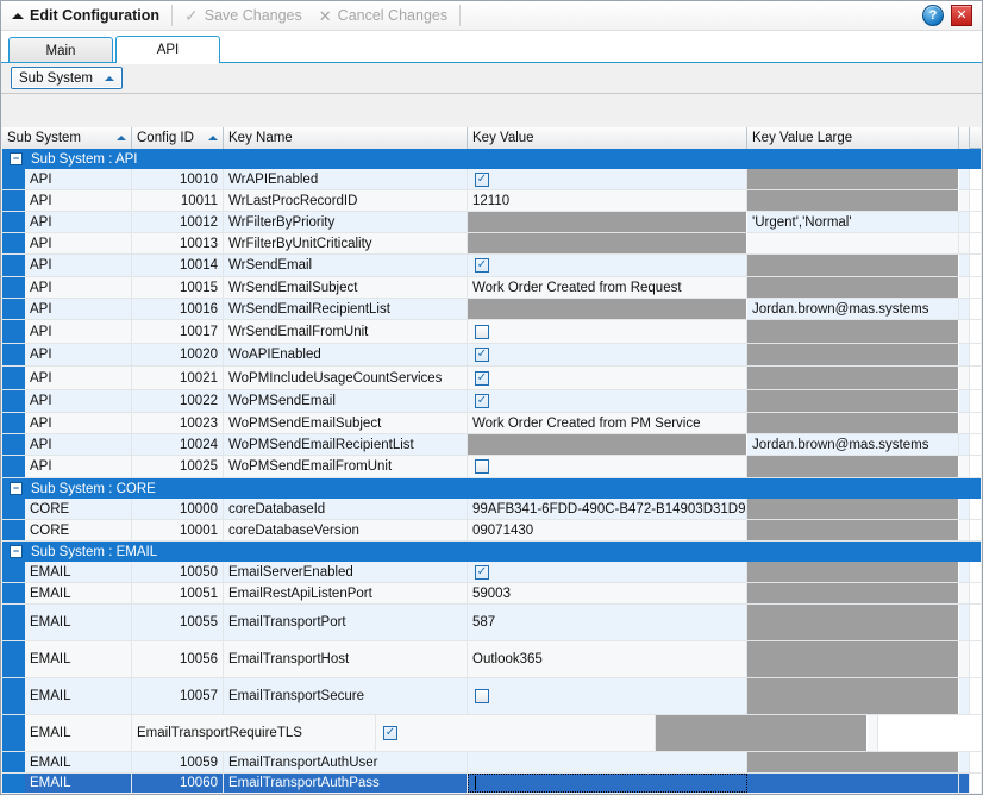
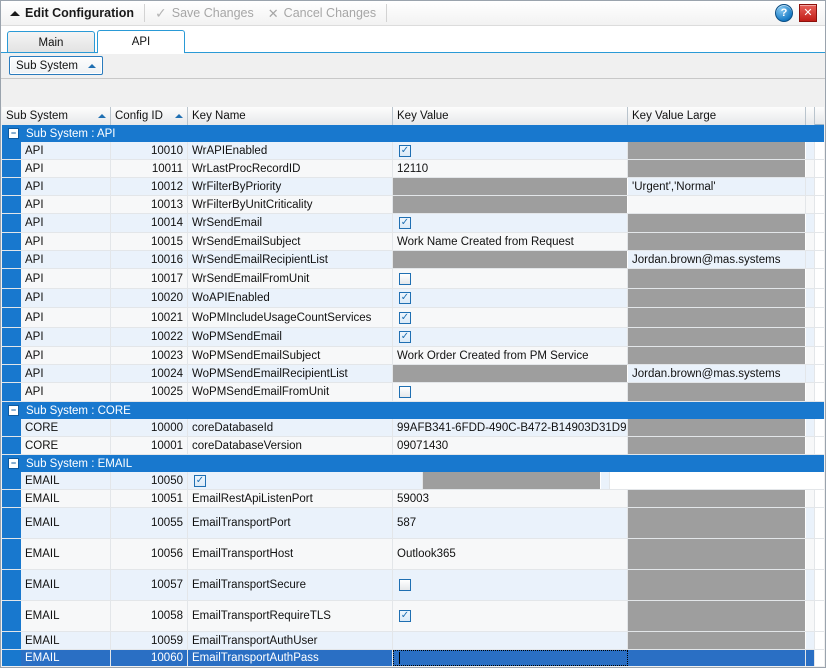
  Edit Configuration
  ✓
  Save Changes
  ✕
  Cancel Changes
  ?
  ✕
  Main
  API
  Sub System
  Sub System
  Config ID
  Key Name
  Key Value
  Key Value Large
  −
  Sub System : API
  API
  10010
  WrAPIEnabled
  ✓
  API
  10011
  WrLastProcRecordID
  12110
  API
  10012
  WrFilterByPriority
  'Urgent','Normal'
  API
  10013
  WrFilterByUnitCriticality
  API
  10014
  WrSendEmail
  ✓
  API
  10015
  WrSendEmailSubject
- Work Order Created from Request
+ Work Name Created from Request
  API
  10016
  WrSendEmailRecipientList
  Jordan.brown@mas.systems
  API
  10017
  WrSendEmailFromUnit
  API
  10020
  WoAPIEnabled
  ✓
  API
  10021
  WoPMIncludeUsageCountServices
  ✓
  API
  10022
  WoPMSendEmail
  ✓
  API
  10023
  WoPMSendEmailSubject
  Work Order Created from PM Service
  API
  10024
  WoPMSendEmailRecipientList
  Jordan.brown@mas.systems
  API
  10025
  WoPMSendEmailFromUnit
  −
  Sub System : CORE
  CORE
  10000
  coreDatabaseId
  99AFB341-6FDD-490C-B472-B14903D31D9
  CORE
  10001
  coreDatabaseVersion
  09071430
  −
  Sub System : EMAIL
  EMAIL
  10050
- EmailServerEnabled
  ✓
  EMAIL
  10051
  EmailRestApiListenPort
  59003
  EMAIL
  10055
  EmailTransportPort
  587
  EMAIL
  10056
  EmailTransportHost
  Outlook365
  EMAIL
  10057
  EmailTransportSecure
  EMAIL
+ 10058
  EmailTransportRequireTLS
  ✓
  EMAIL
  10059
  EmailTransportAuthUser
  EMAIL
  10060
  EmailTransportAuthPass
